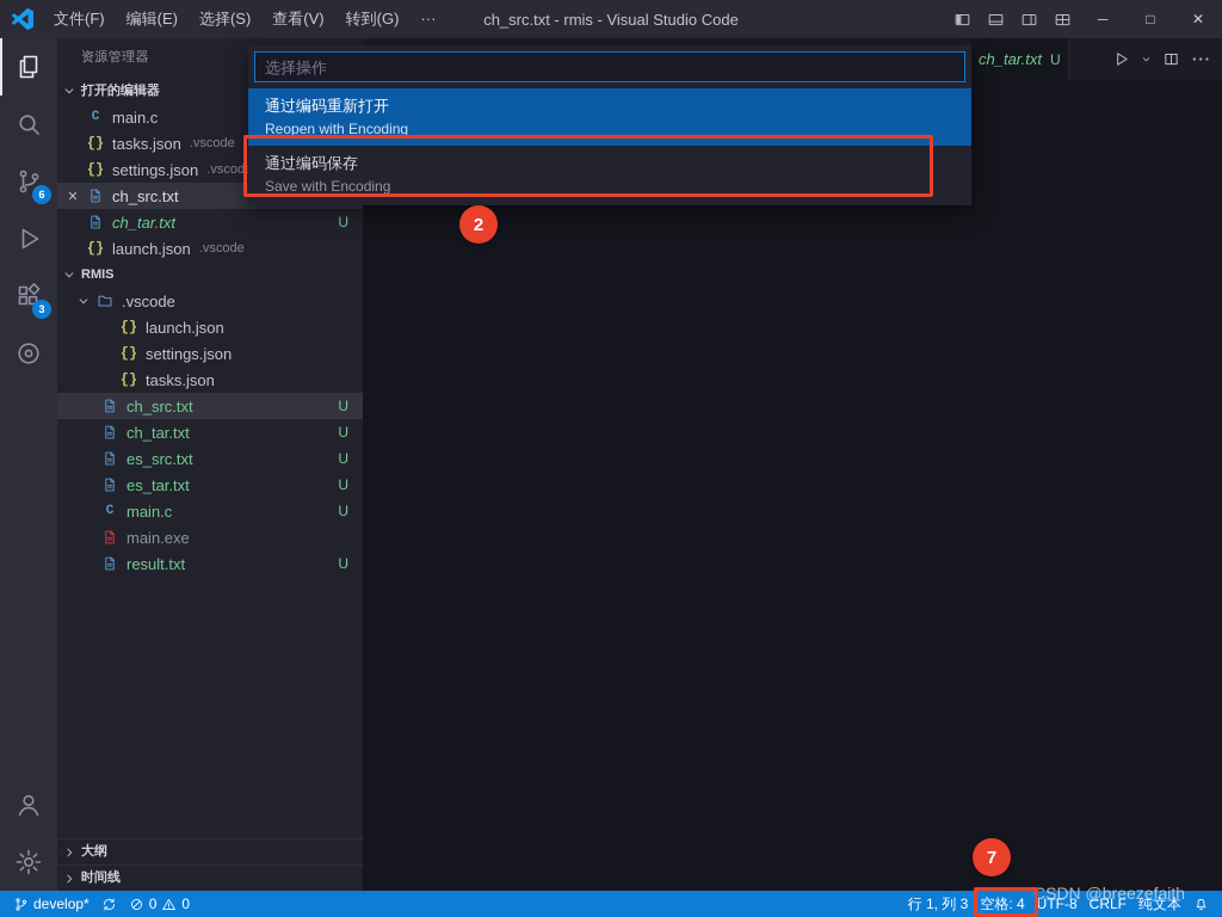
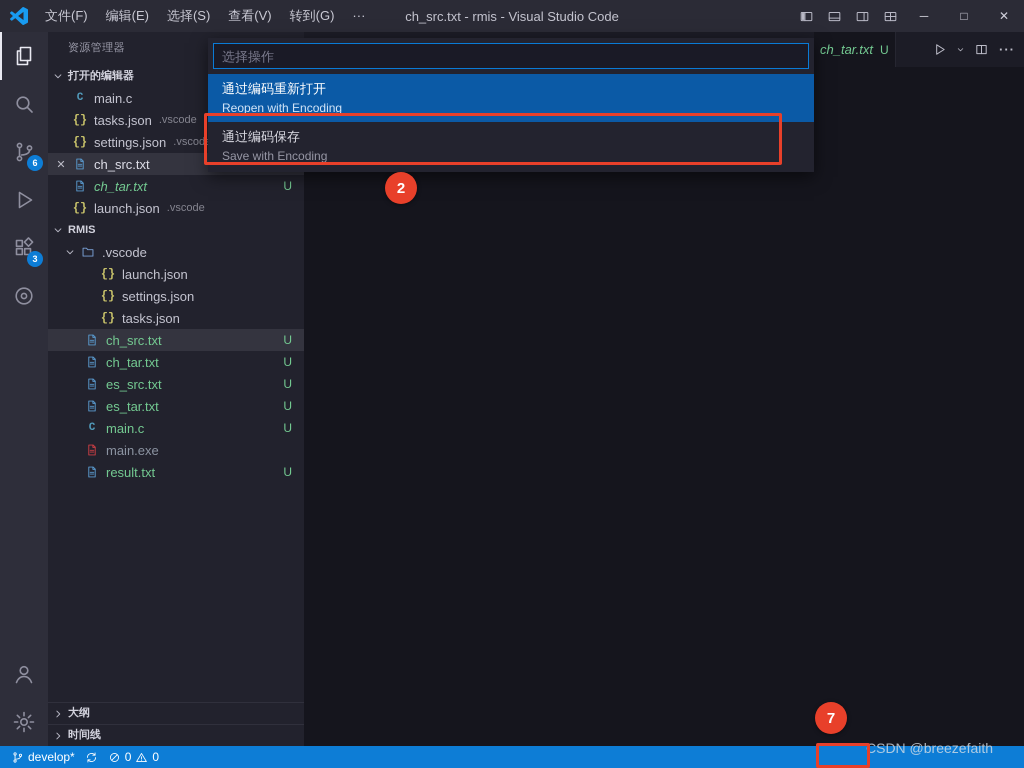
  文件(F)
  编辑(E)
  选择(S)
  查看(V)
  转到(G)
  ···
  ch_src.txt - rmis - Visual Studio Code
  ─
  □
  ✕
  6
  3
  资源管理器
  打开的编辑器
  C
  main.c
  {}
  tasks.json
  .vscode
  {}
  settings.json
  .vscod
  ✕
  ch_src.txt
  ch_tar.txt
  U
  {}
  launch.json
  .vscode
  RMIS
  .vscode
  {}
  launch.json
  {}
  settings.json
  {}
  tasks.json
  ch_src.txt
  U
  ch_tar.txt
  U
  es_src.txt
  U
  es_tar.txt
  U
  C
  main.c
  U
  main.exe
  result.txt
  U
  大纲
  时间线
  ch_tar.txt
  U
  ···
  选择操作
  通过编码重新打开
  Reopen with Encoding
  通过编码保存
  Save with Encoding
  2
  7
  CSDN @breezefaith
  develop*
  0
  0
- 行 1, 列 3
- 空格: 4
- UTF-8
- CRLF
- 纯文本
